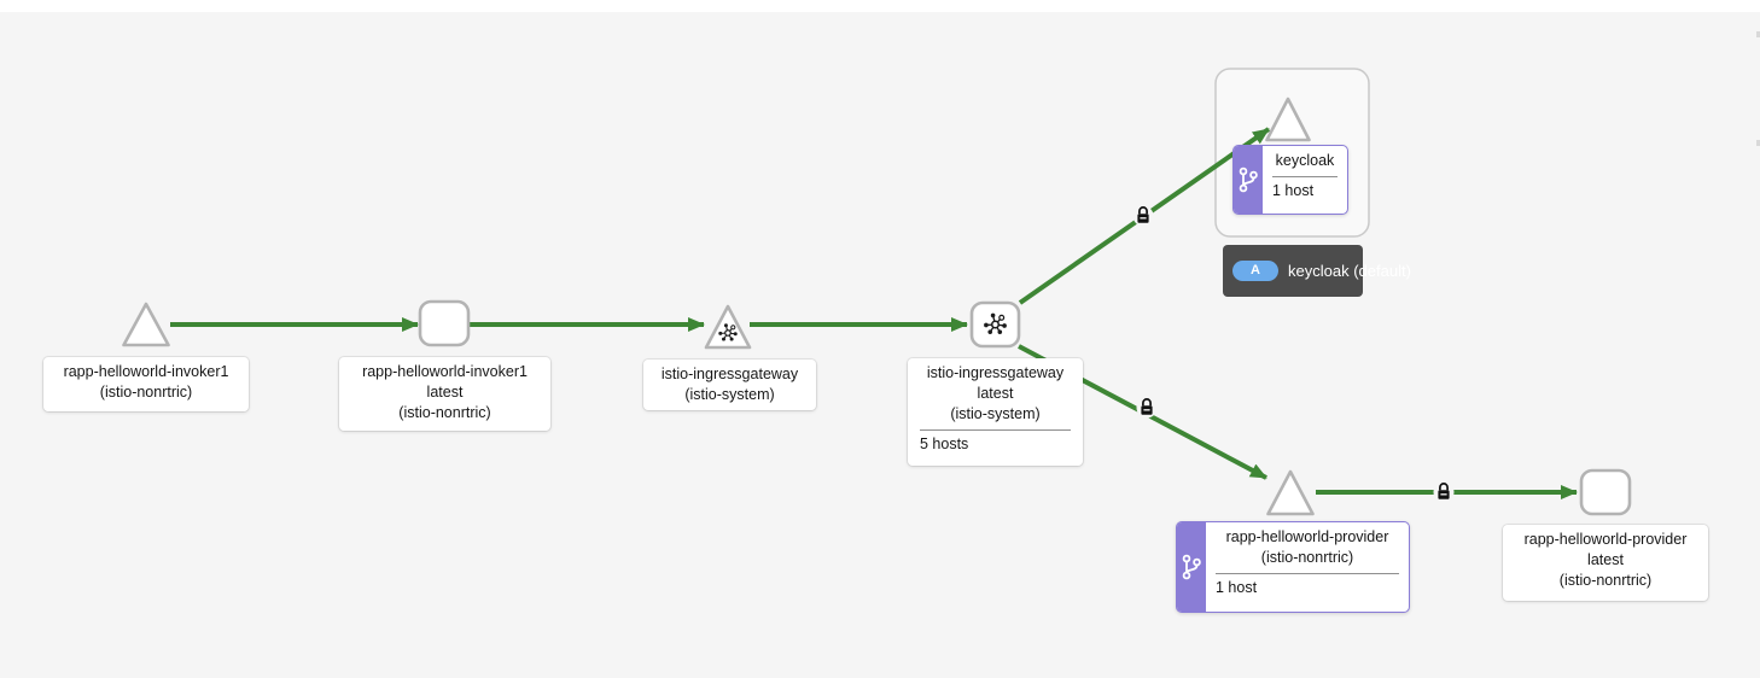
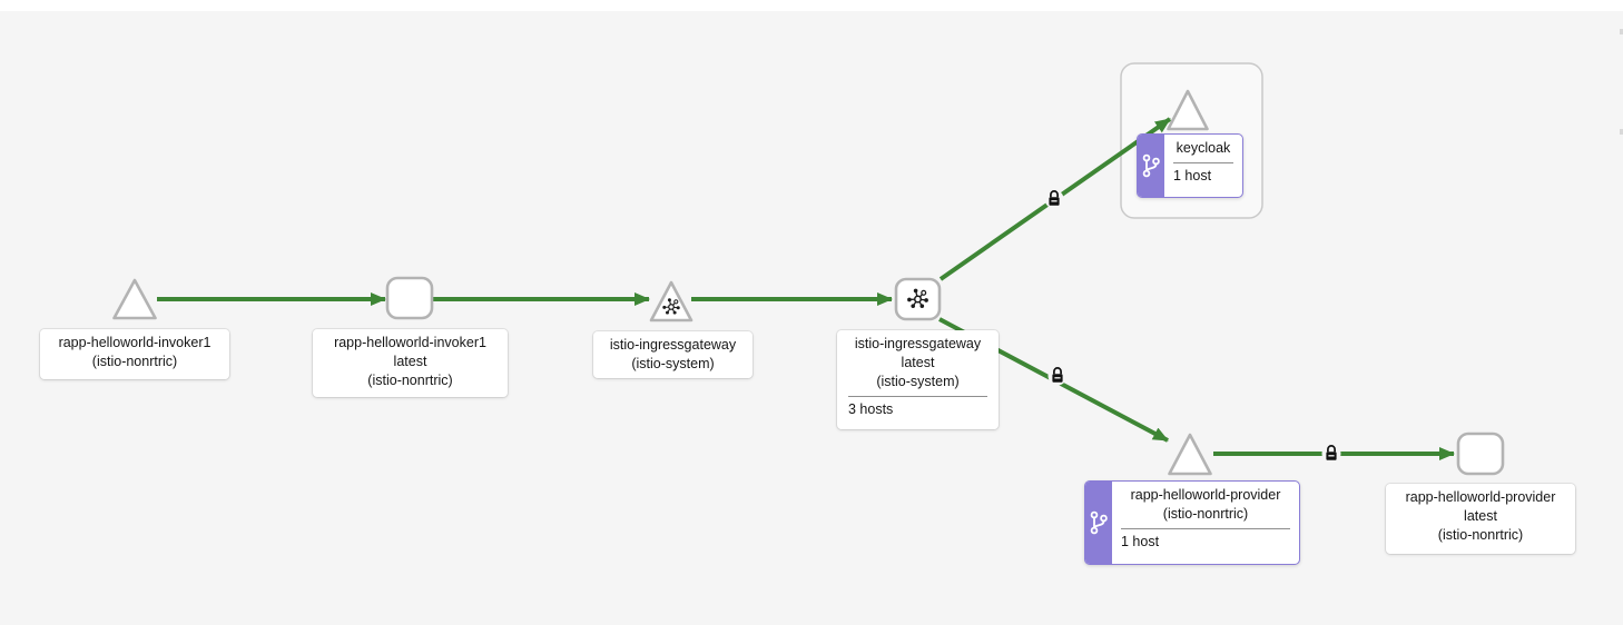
  rapp-helloworld-invoker1
  (istio-nonrtric)
  rapp-helloworld-invoker1
  latest
  (istio-nonrtric)
  istio-ingressgateway
  (istio-system)
  istio-ingressgateway
  latest
  (istio-system)
- 5 hosts
+ 3 hosts
  keycloak
  1 host
- A
- keycloak (default)
  rapp-helloworld-provider (istio-nonrtric)
  1 host
  rapp-helloworld-provider
  latest
  (istio-nonrtric)
